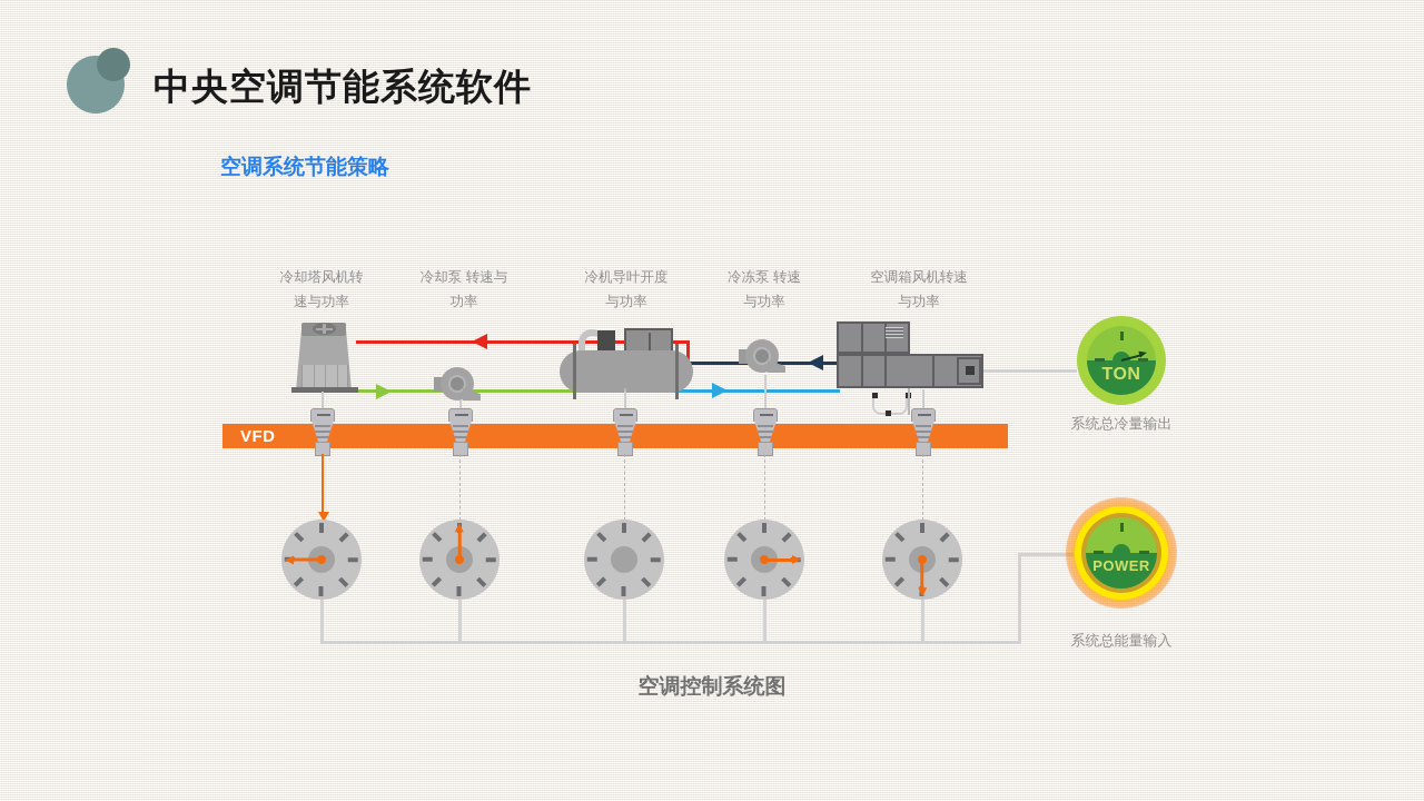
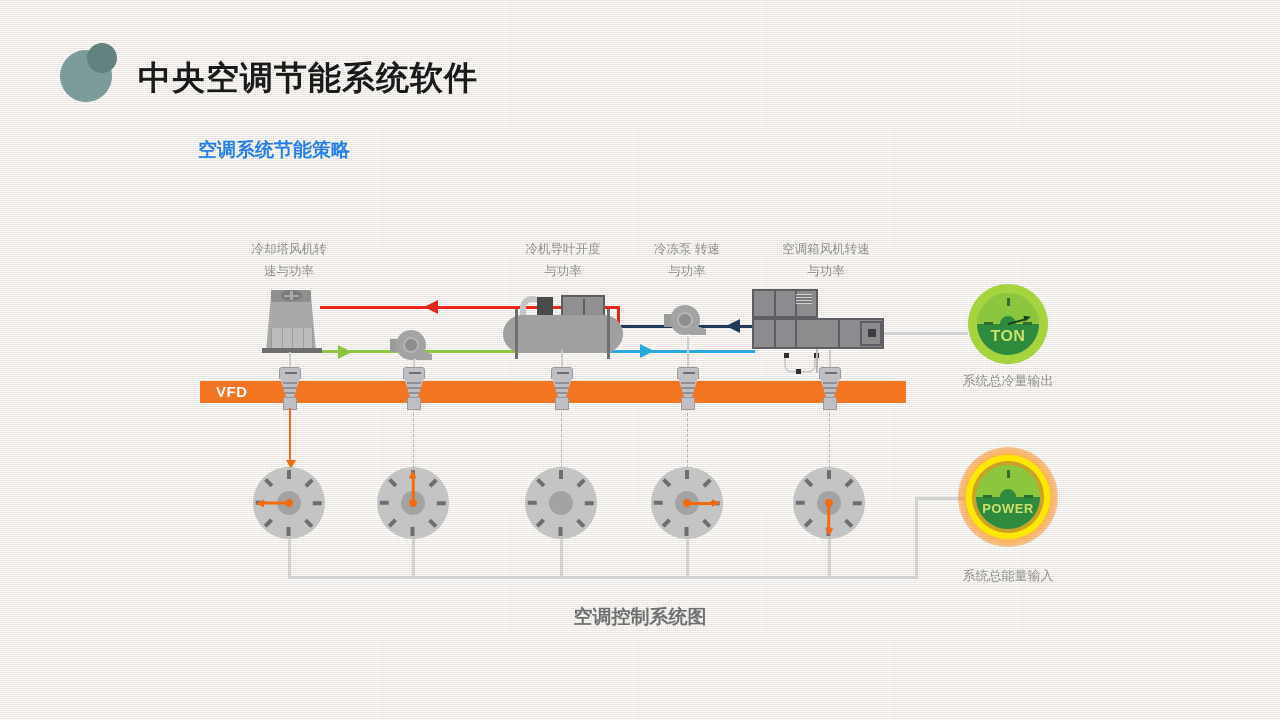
  中央空调节能系统软件
  空调系统节能策略
  冷却塔风机转
  速与功率
- 冷却泵 转速与
- 功率
  冷机导叶开度
  与功率
  冷冻泵 转速
  与功率
  空调箱风机转速
  与功率
  VFD
  TON
  系统总冷量输出
  POWER
  系统总能量输入
  空调控制系统图
